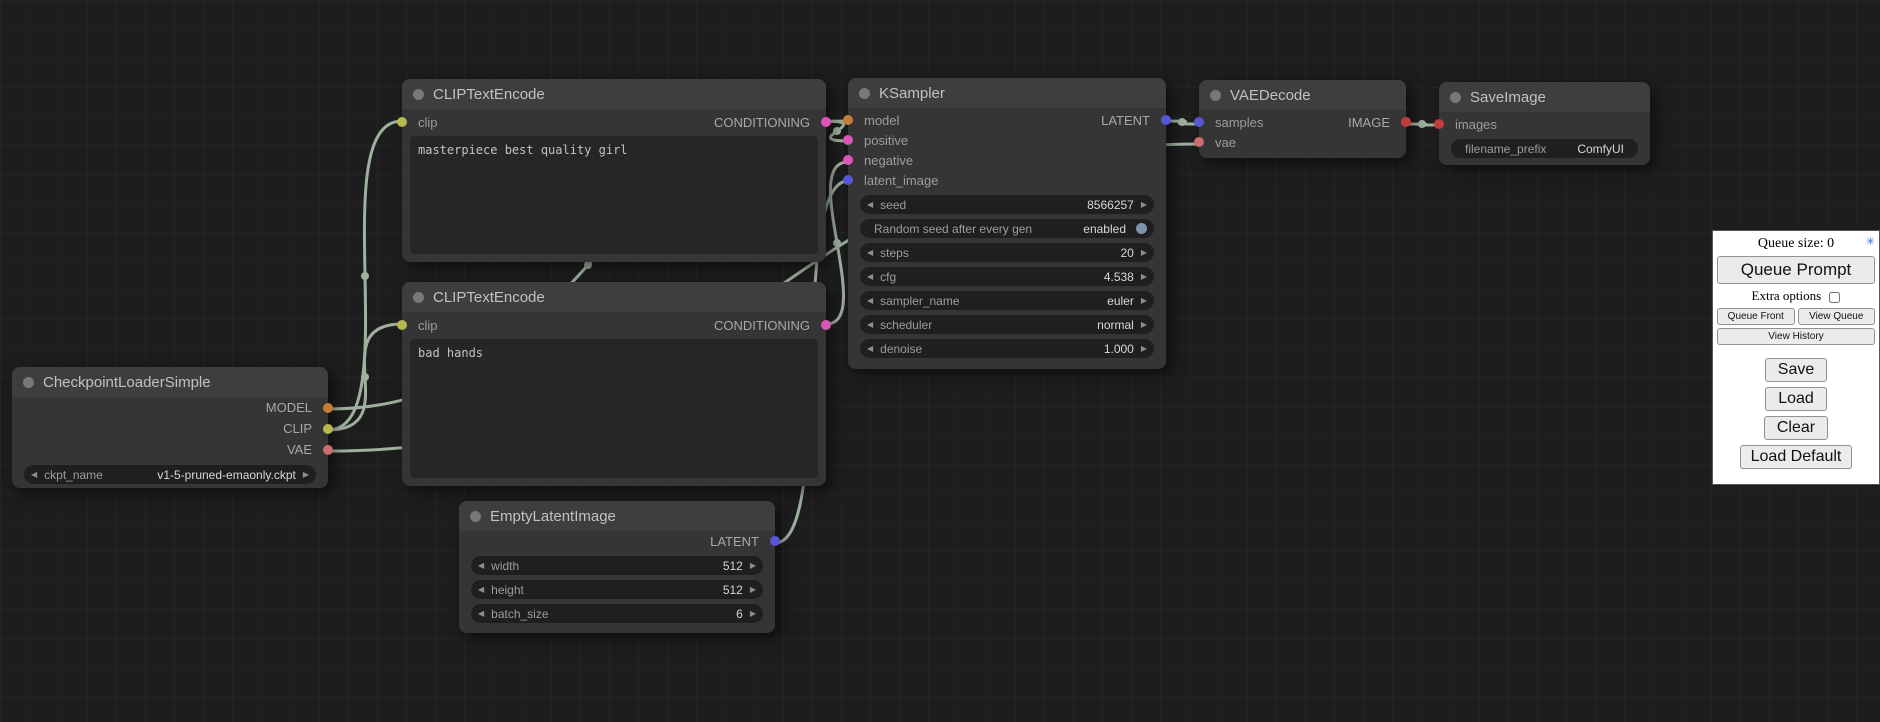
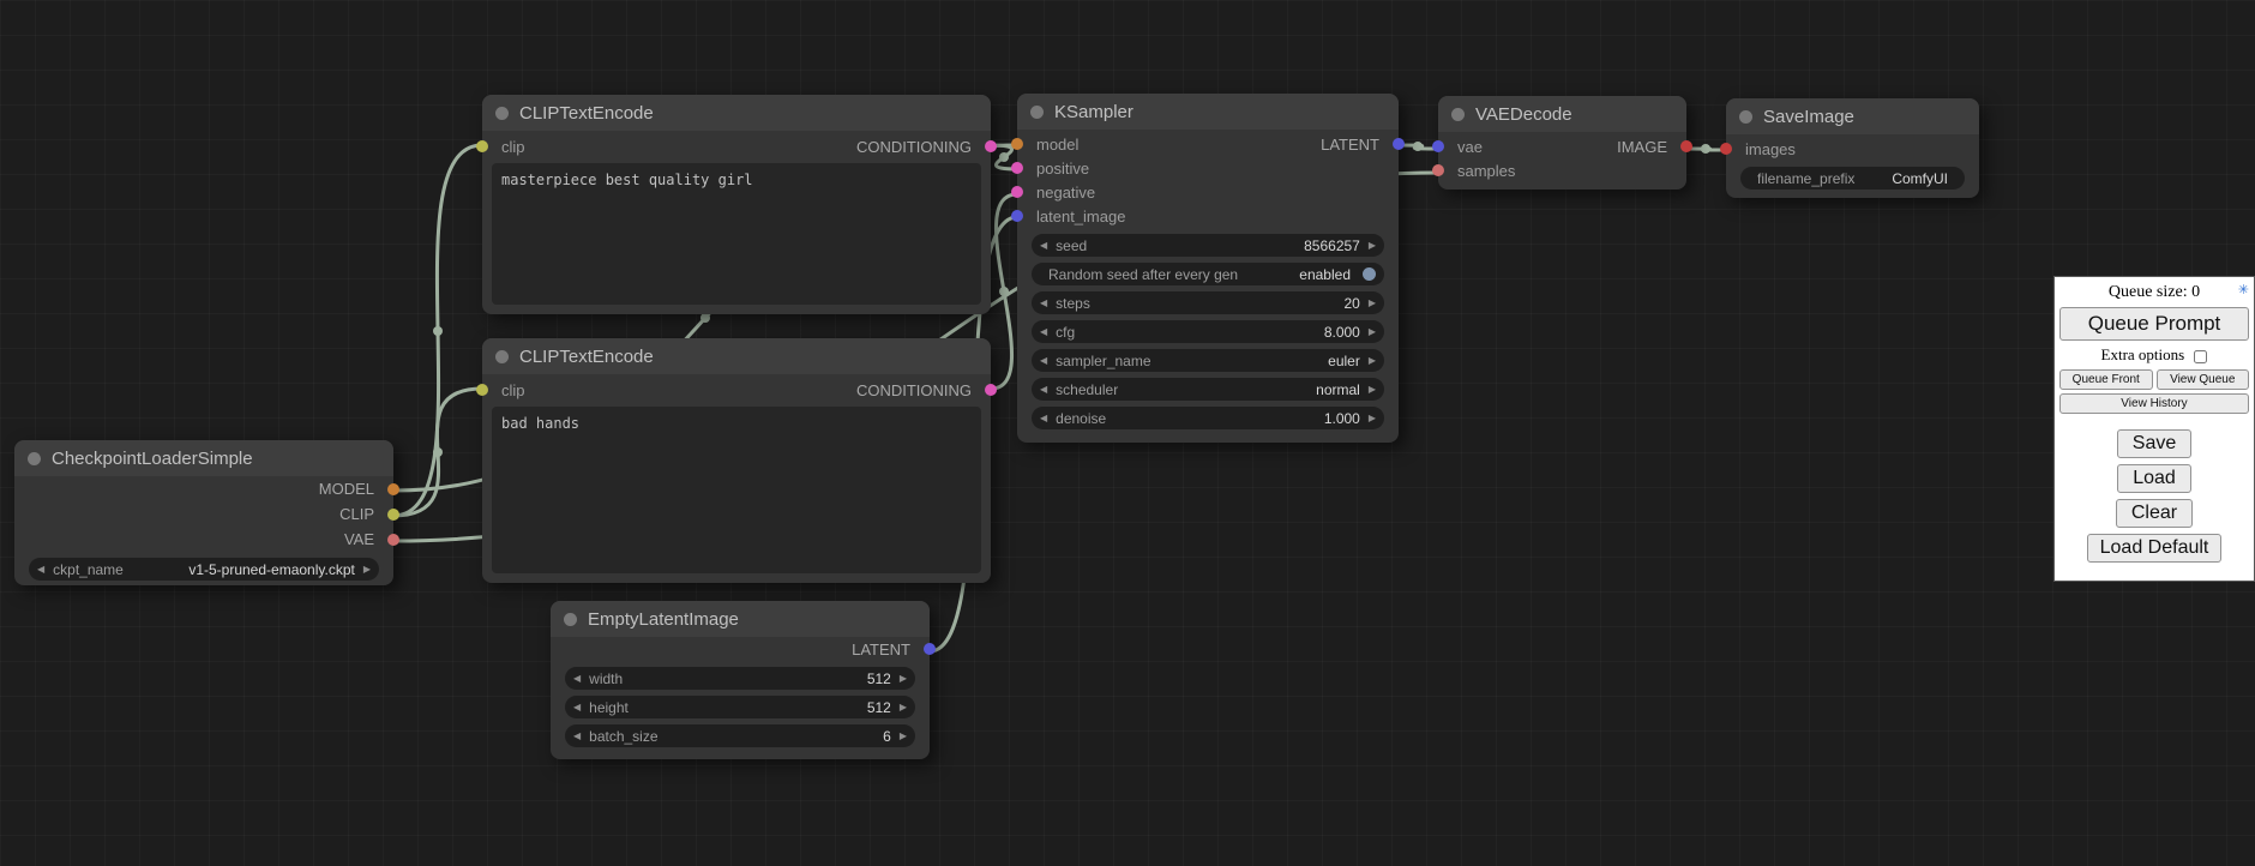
  CheckpointLoaderSimple
  MODEL
  CLIP
  VAE
  ◀
  ckpt_name
  v1-5-pruned-emaonly.ckpt
  ▶
  CLIPTextEncode
  clip
  CONDITIONING
  masterpiece best quality girl
  CLIPTextEncode
  clip
  CONDITIONING
  bad hands
  EmptyLatentImage
  LATENT
  ◀
  width
  512
  ▶
  ◀
  height
  512
  ▶
  ◀
  batch_size
  6
  ▶
  KSampler
  model
  LATENT
  positive
  negative
  latent_image
  ◀
  seed
  8566257
  ▶
  Random seed after every gen
  enabled
  ◀
  steps
  20
  ▶
  ◀
  cfg
- 4.538
+ 8.000
  ▶
  ◀
  sampler_name
  euler
  ▶
  ◀
  scheduler
  normal
  ▶
  ◀
  denoise
  1.000
  ▶
  VAEDecode
- samples
+ vae
  IMAGE
- vae
+ samples
  SaveImage
  images
  filename_prefix
  ComfyUI
  Queue size: 0
  ✳
  Queue Prompt
  Extra options
  Queue Front
  View Queue
  View History
  Save
  Load
  Clear
  Load Default
